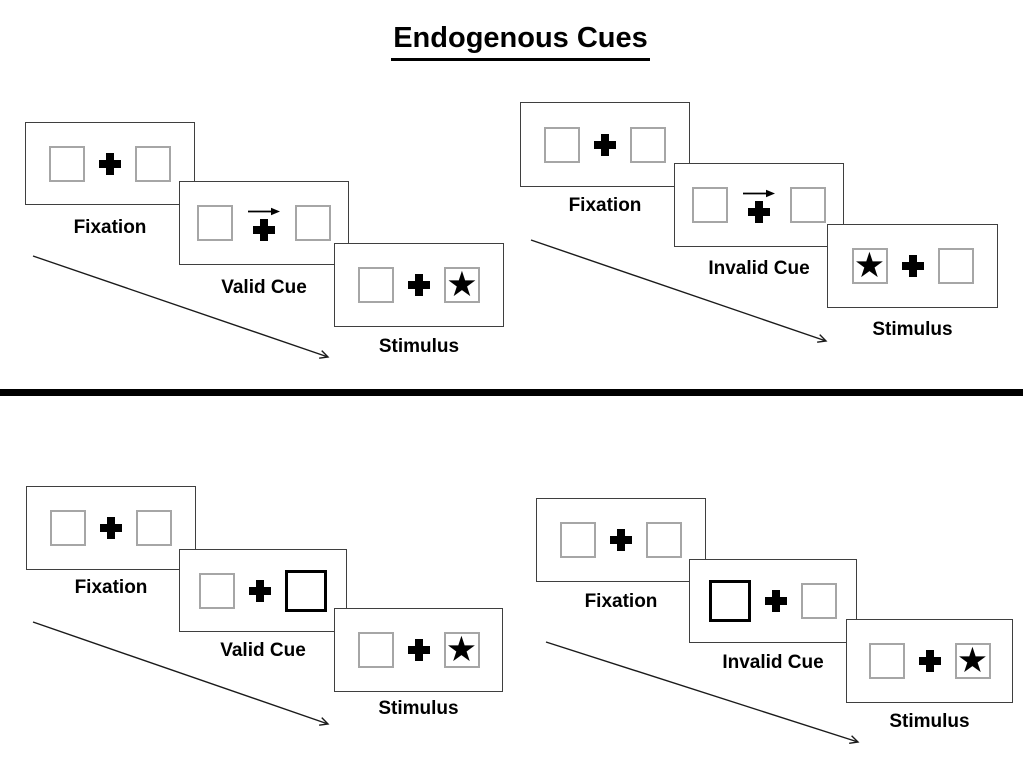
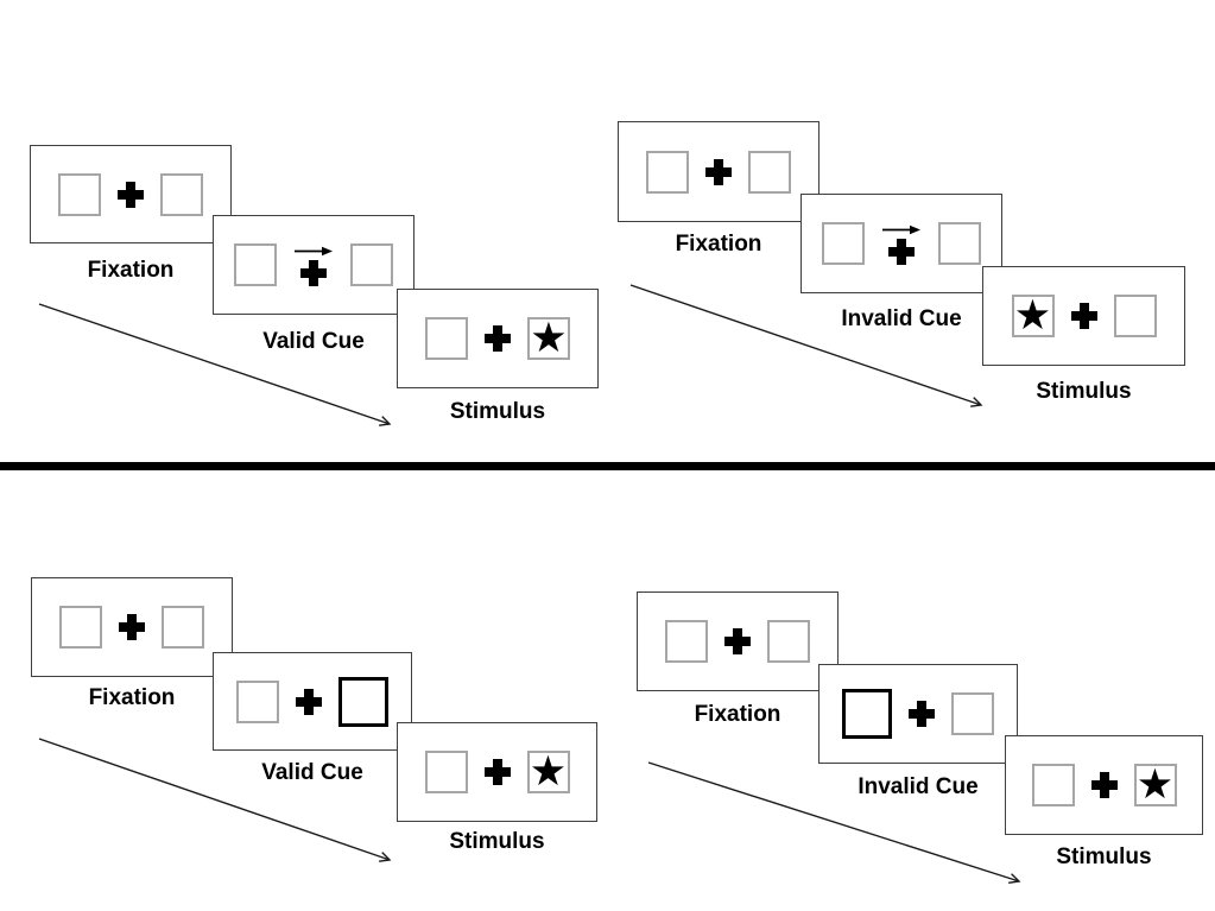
- Endogenous Cues
  Fixation
  Valid Cue
  ★
  Stimulus
  Fixation
  Invalid Cue
  ★
  Stimulus
  Fixation
  Valid Cue
  ★
  Stimulus
  Fixation
  Invalid Cue
  ★
  Stimulus
